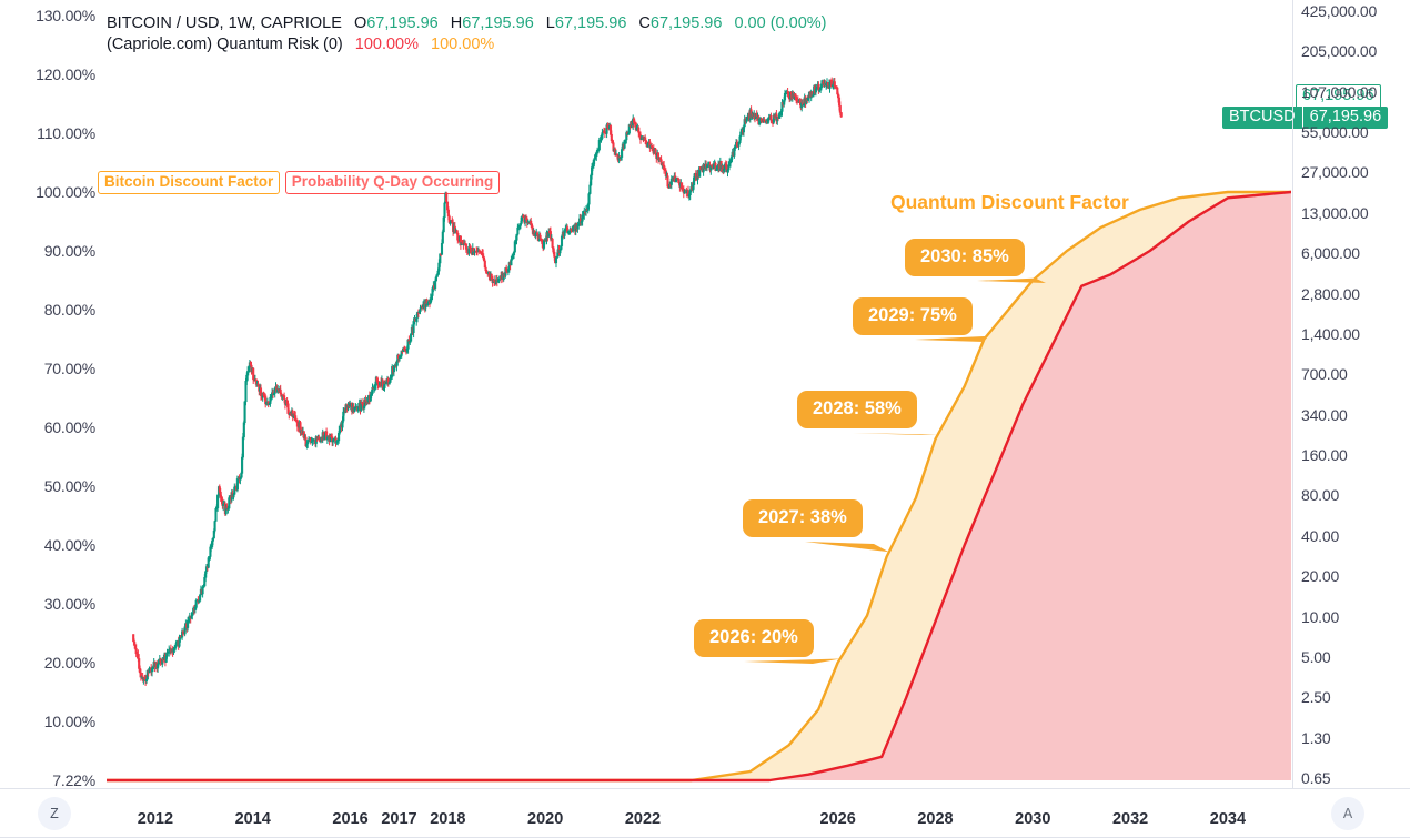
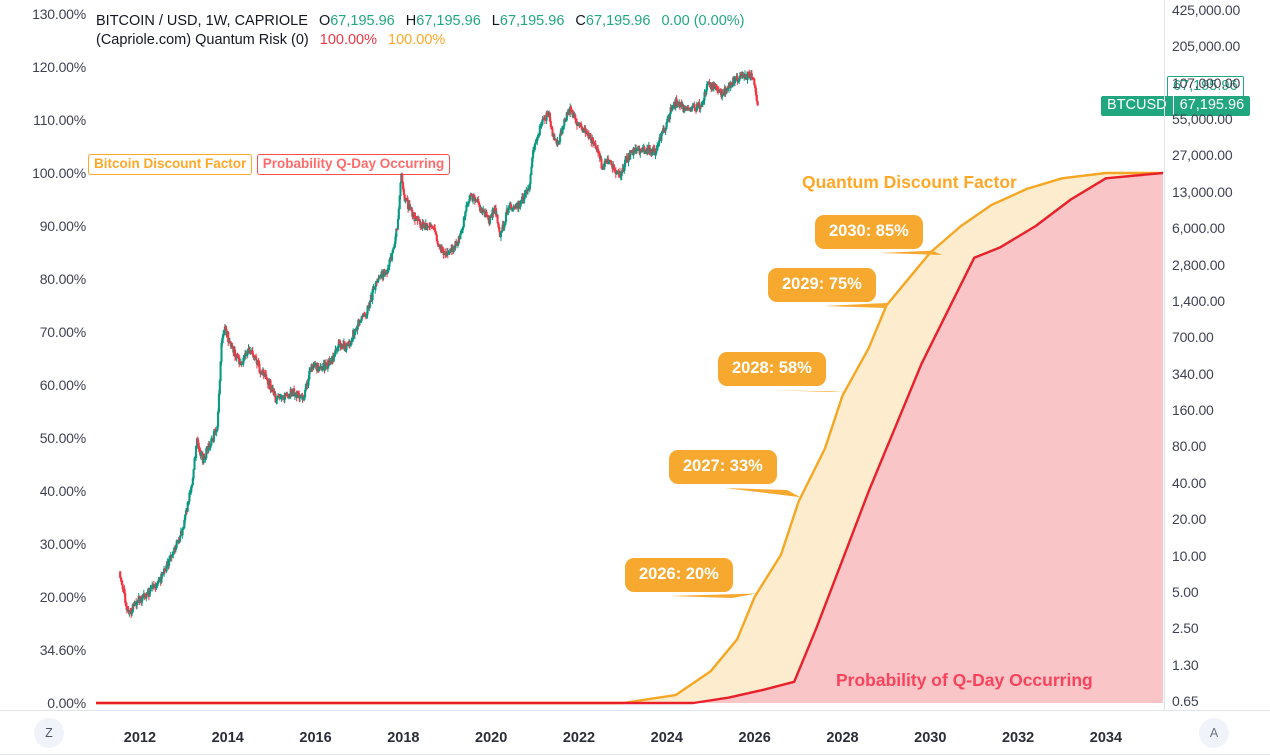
  BITCOIN / USD, 1W, CAPRIOLE O67,195.96 H67,195.96 L67,195.96 C67,195.96 0.00 (0.00%)
  (Capriole.com) Quantum Risk (0) 100.00% 100.00%
  Bitcoin Discount Factor Probability Q-Day Occurring
  Quantum Discount Factor
+ Probability of Q-Day Occurring
  2030: 85%
  2029: 75%
  2028: 58%
- 2027: 38%
+ 2027: 33%
  2026: 20%
  67,195.96
  BTCUSD
  67,195.96
  130.00%
  120.00%
  110.00%
  100.00%
  90.00%
  80.00%
  70.00%
  60.00%
  50.00%
  40.00%
  30.00%
  20.00%
- 10.00%
+ 34.60%
- 7.22%
+ 0.00%
  425,000.00
  205,000.00
  107,000.00
  55,000.00
  27,000.00
  13,000.00
  6,000.00
  2,800.00
  1,400.00
  700.00
  340.00
  160.00
  80.00
  40.00
  20.00
  10.00
  5.00
  2.50
  1.30
  0.65
  2012
  2014
  2016
  2018
  2020
  2022
- 2017
+ 2024
  2026
  2028
  2030
  2032
  2034
  Z
  A
